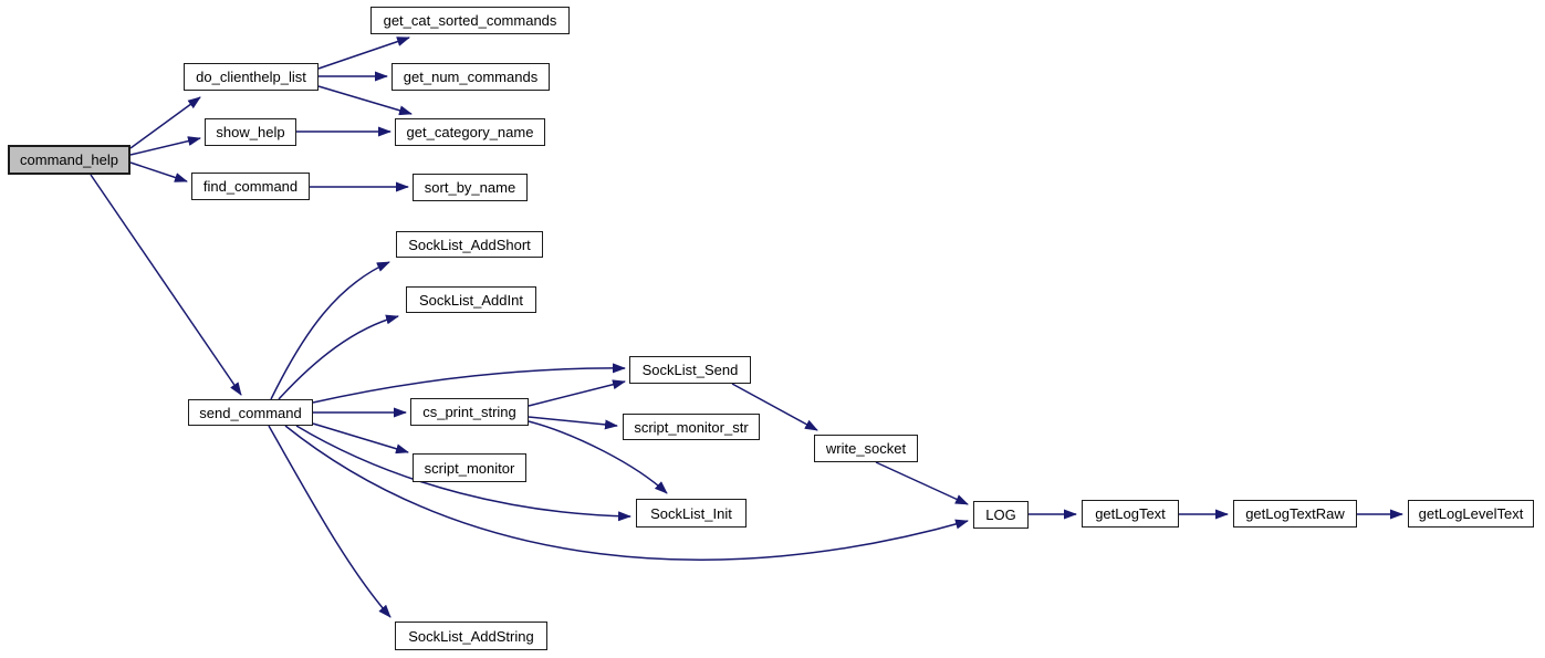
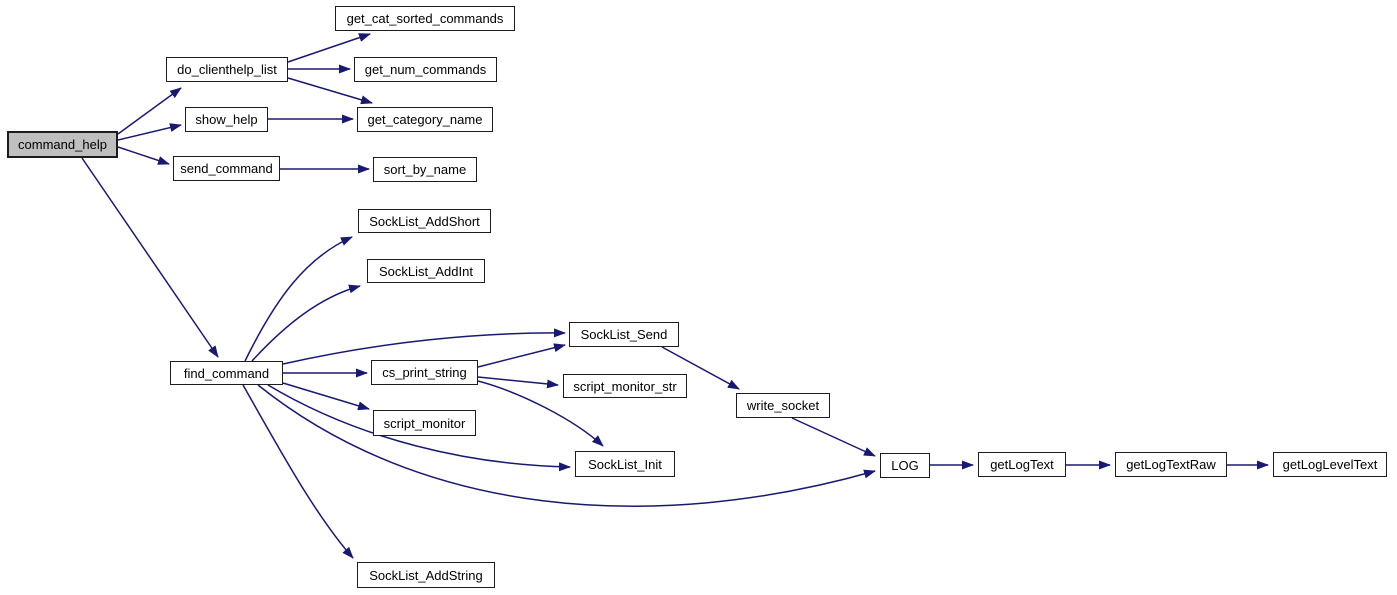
  command_help
  do_clienthelp_list
  get_cat_sorted_commands
  get_num_commands
  show_help
  get_category_name
- find_command
+ send_command
  sort_by_name
  SockList_AddShort
  SockList_AddInt
  SockList_Send
- send_command
+ find_command
  cs_print_string
  script_monitor_str
  script_monitor
  write_socket
  SockList_Init
  LOG
  getLogText
  getLogTextRaw
  getLogLevelText
  SockList_AddString
